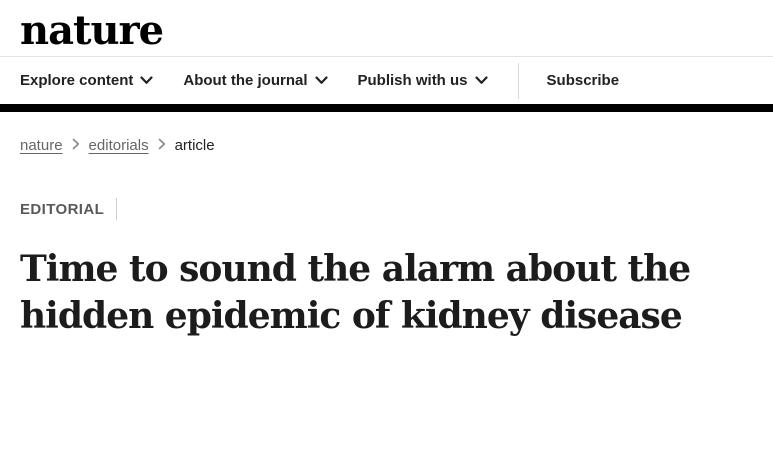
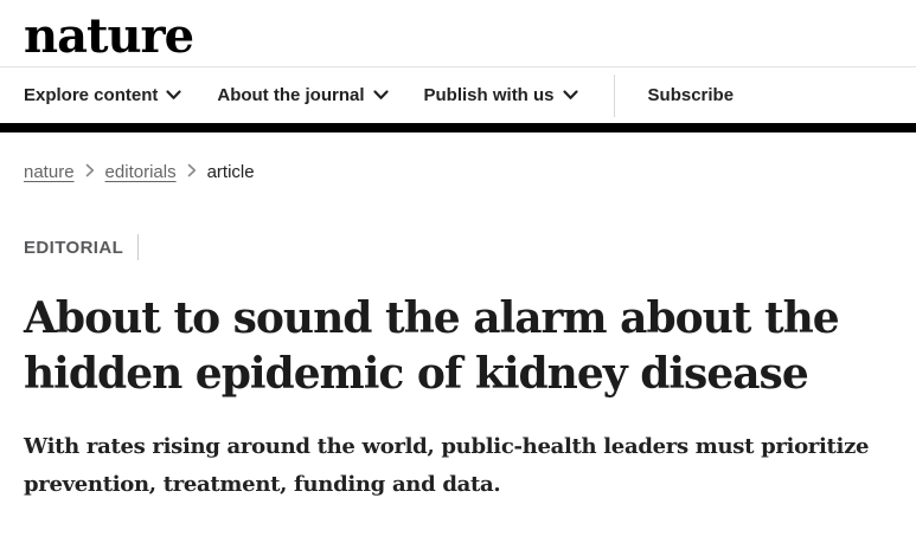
  nature
  Explore content
  About the journal
  Publish with us
  Subscribe
  nature
  editorials
  article
  EDITORIAL
- Time to sound the alarm about the hidden epidemic of kidney disease
+ About to sound the alarm about the hidden epidemic of kidney disease
+ With rates rising around the world, public-health leaders must prioritize prevention, treatment, funding and data.
